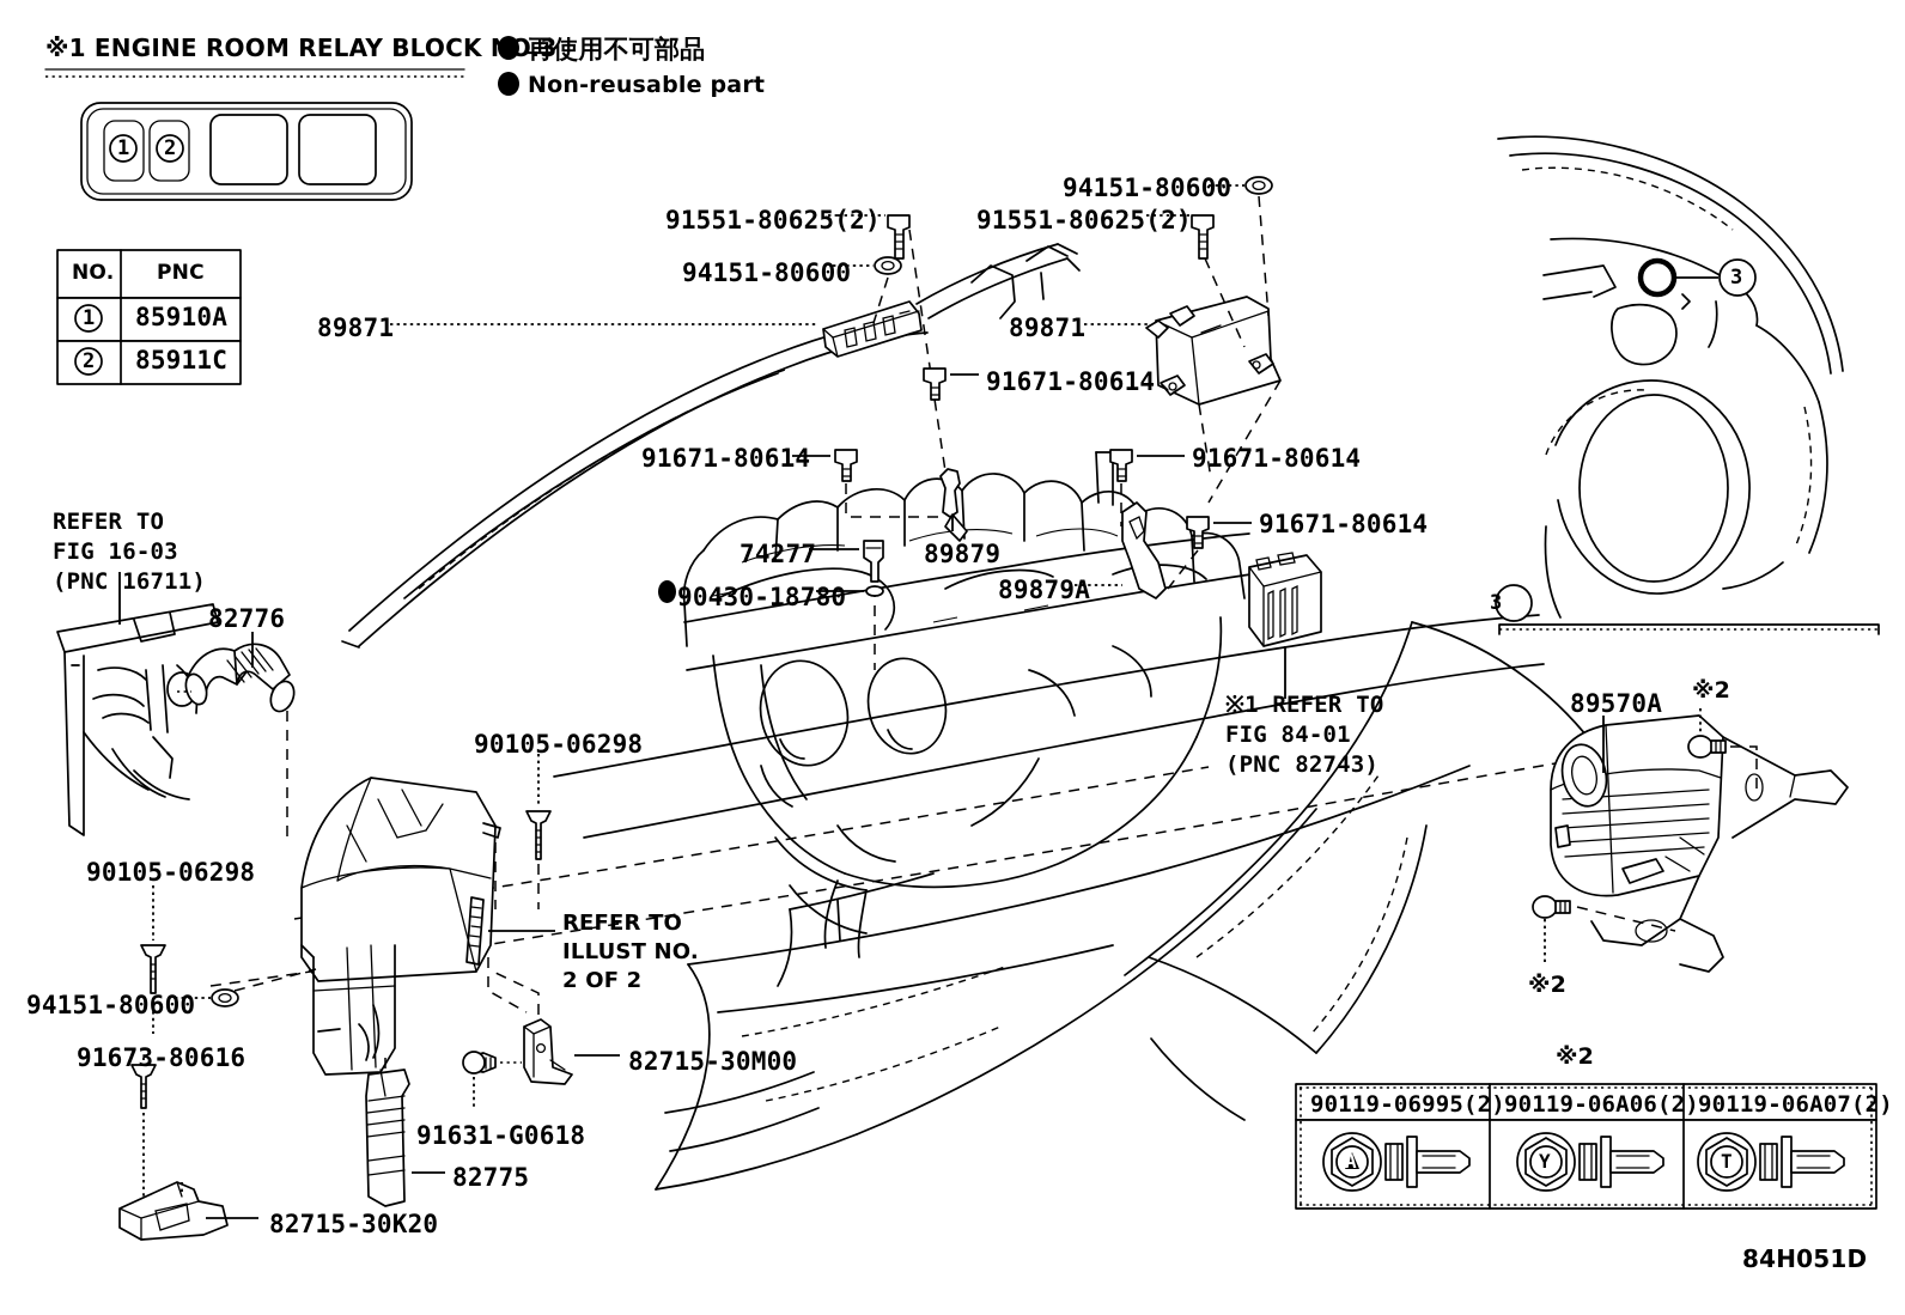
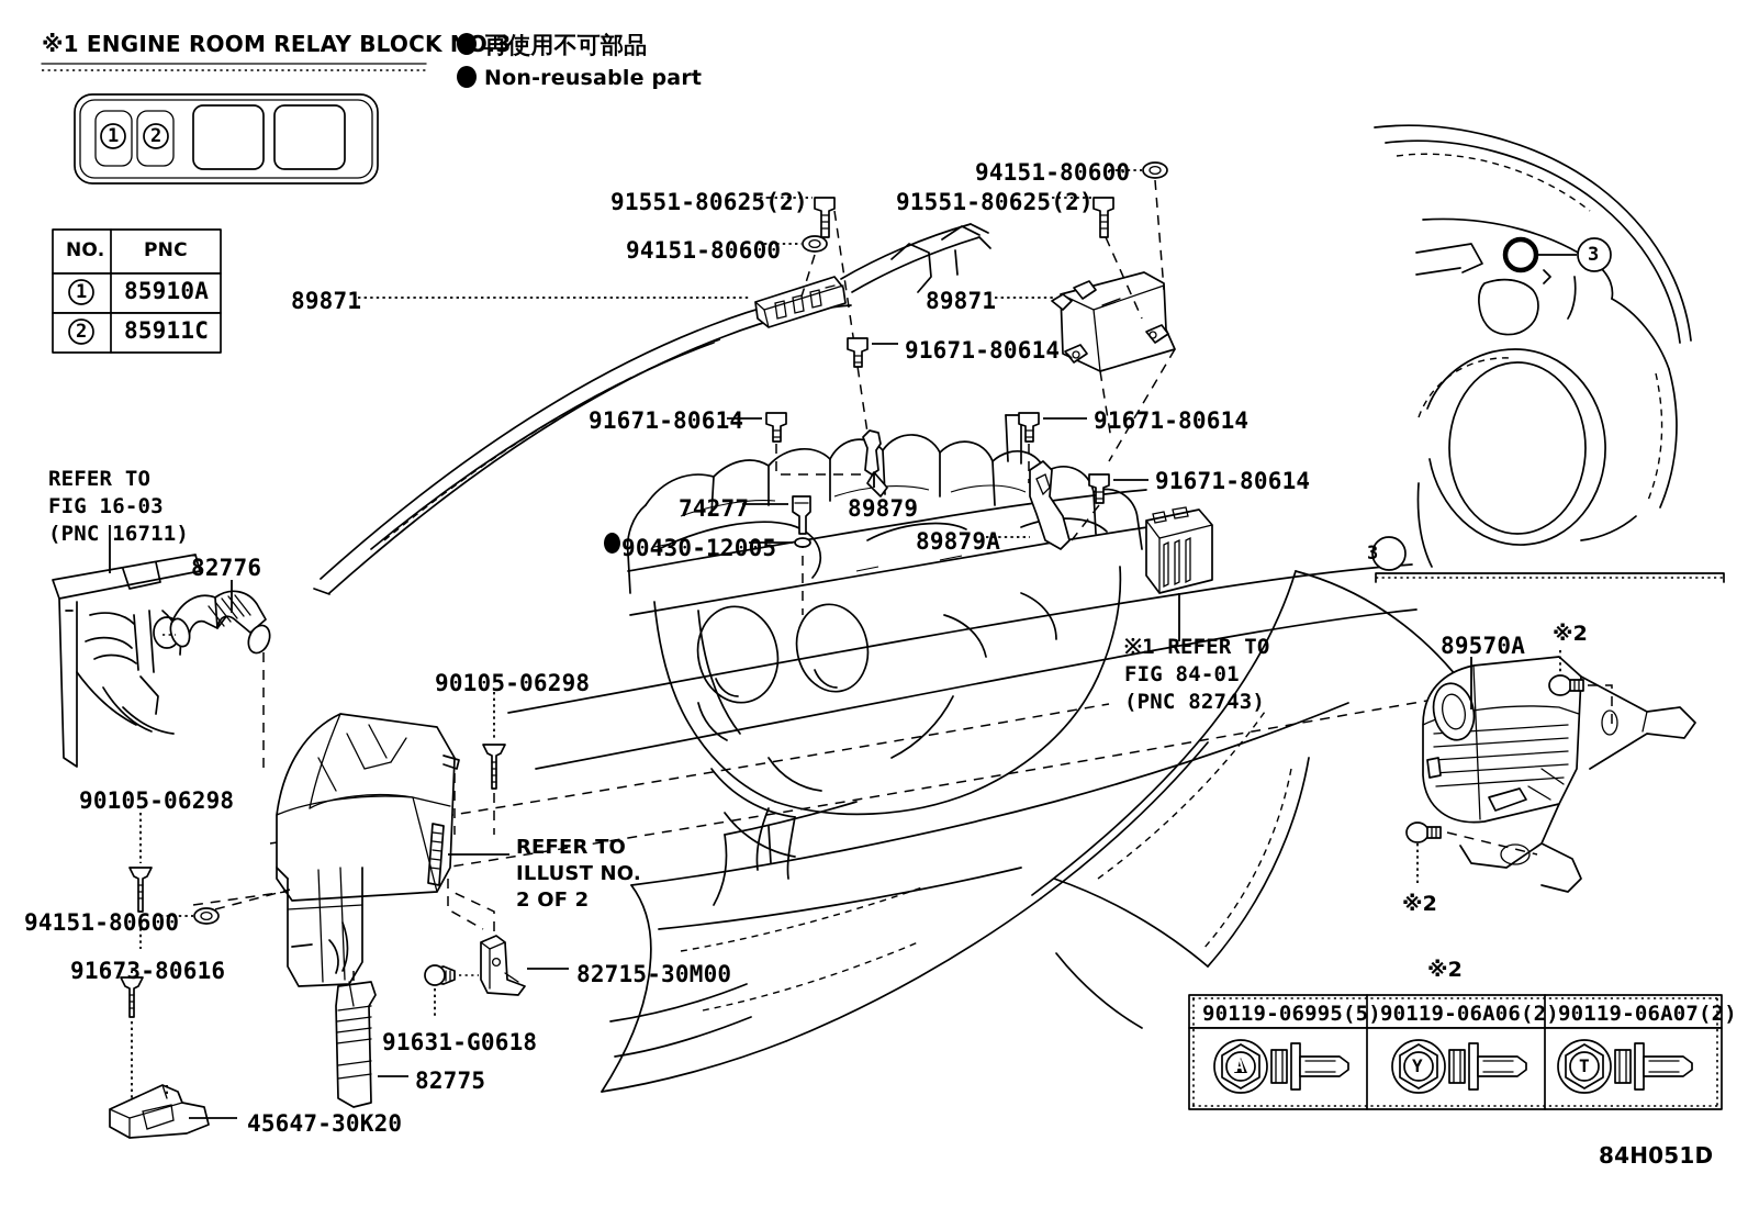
  ※1 ENGINE ROOM RELAY BLOCK NO.3
  再使用不可部品
  Non-reusable part
  1
  2
  NO.
  PNC
  1
  85910A
  2
  85911C
  REFER TO
  FIG 16-03
  (PNC 16711)
  REFER TO
  ILLUST NO.
  2 OF 2
  ※1 REFER TO
  FIG 84-01
  (PNC 82743)
  3
  3
  ※2
  ※2
  ※2
- 90119-06995(2)
+ 90119-06995(5)
  90119-06A06(2)
  90119-06A07(2)
  A
  Y
  T
  84H051D
  91551-80625(2)
  94151-80600
  89871
  91551-80625(2)
  94151-80600
  89871
  91671-80614
  91671-80614
  91671-80614
  91671-80614
  74277
  89879
- 90430-18780
+ 90430-12005
  89879A
  82776
  90105-06298
  90105-06298
  94151-80600
  91673-80616
  82715-30M00
  91631-G0618
  82775
- 82715-30K20
+ 45647-30K20
  89570A
